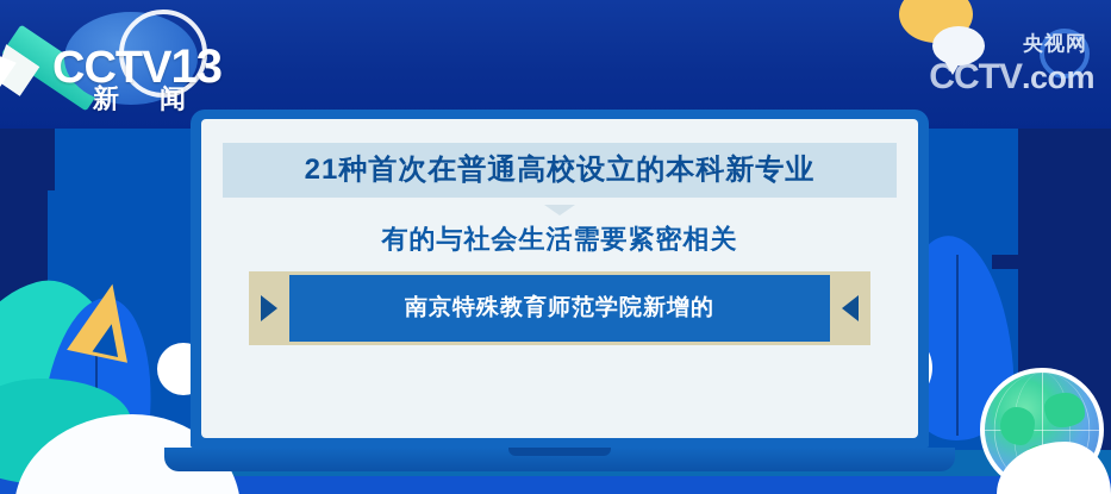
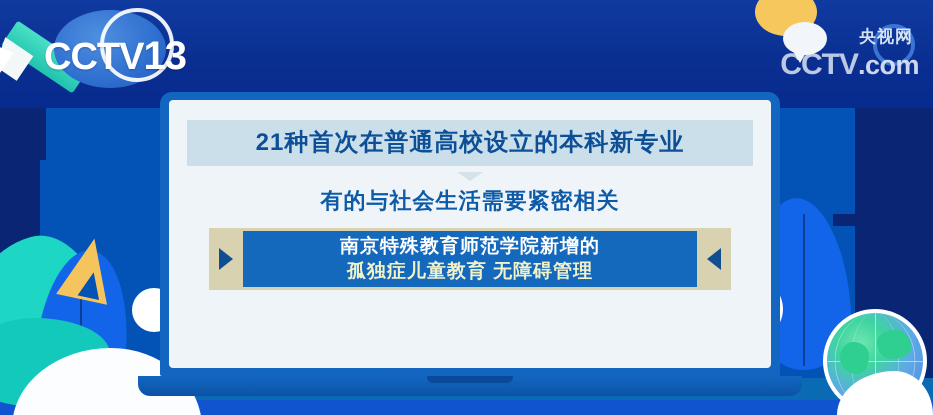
  CCTV13
- 新 闻
  CCTV
  .com
  央视网
  21种首次在普通高校设立的本科新专业
  有的与社会生活需要紧密相关
  南京特殊教育师范学院新增的
+ 孤独症儿童教育 无障碍管理
